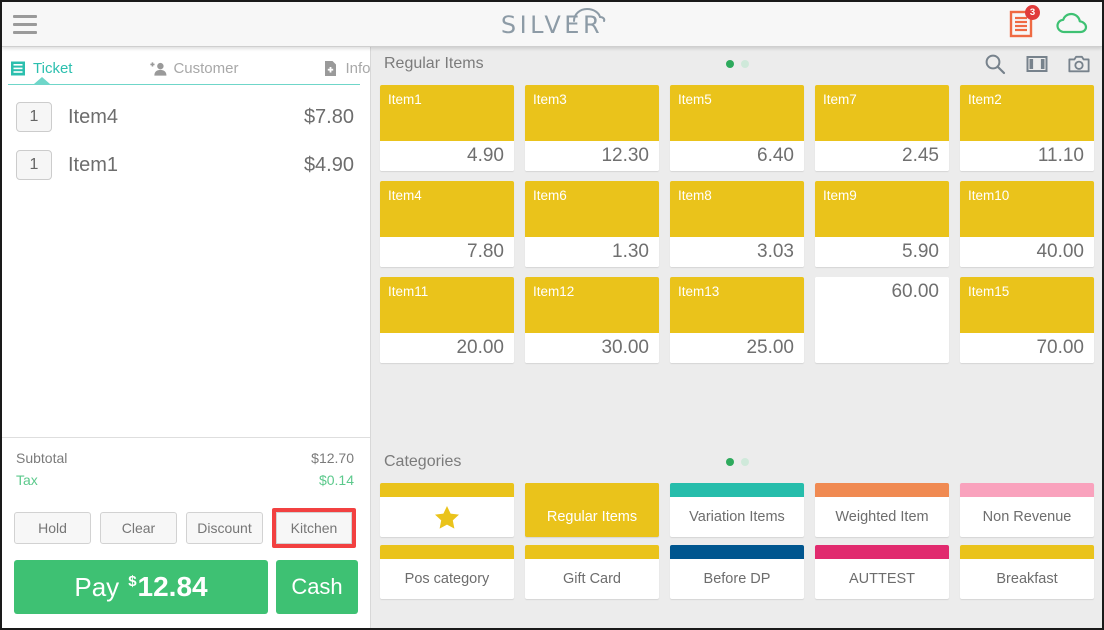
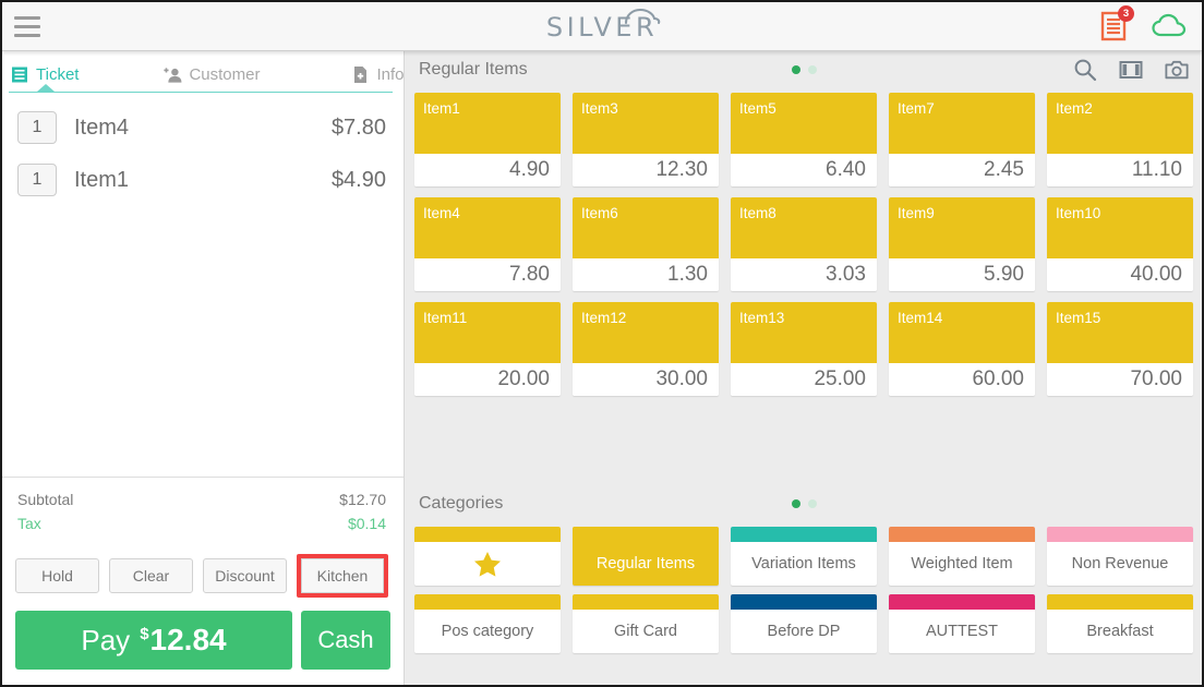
  SILVER
  3
  Ticket
  Customer
  Info
  1
  Item4
  $7.80
  1
  Item1
  $4.90
  Subtotal
  $12.70
  Tax
  $0.14
  Hold
  Clear
  Discount
  Kitchen
  Pay
  $12.84
  Cash
  Regular Items
  Item1
  4.90
  Item3
  12.30
  Item5
  6.40
  Item7
  2.45
  Item2
  11.10
  Item4
  7.80
  Item6
  1.30
  Item8
  3.03
  Item9
  5.90
  Item10
  40.00
  Item11
  20.00
  Item12
  30.00
  Item13
  25.00
+ Item14
  60.00
  Item15
  70.00
  Categories
  Regular Items
  Variation Items
  Weighted Item
  Non Revenue
  Pos category
  Gift Card
  Before DP
  AUTTEST
  Breakfast
